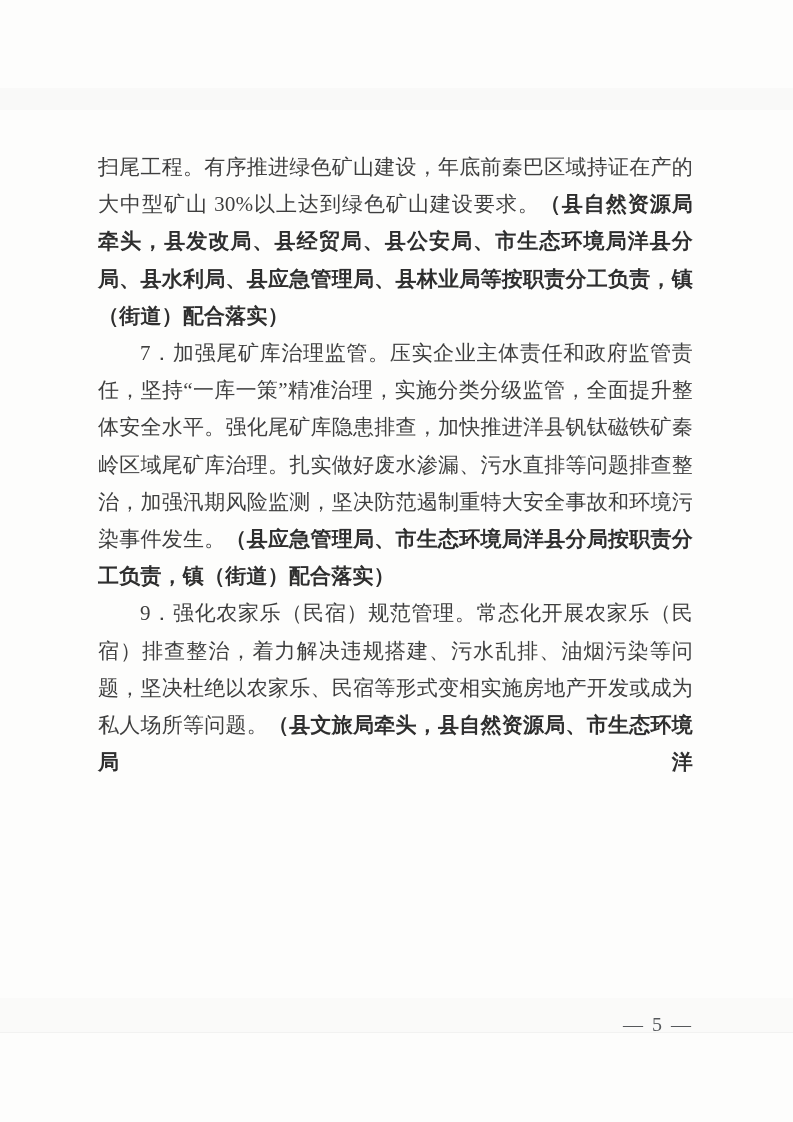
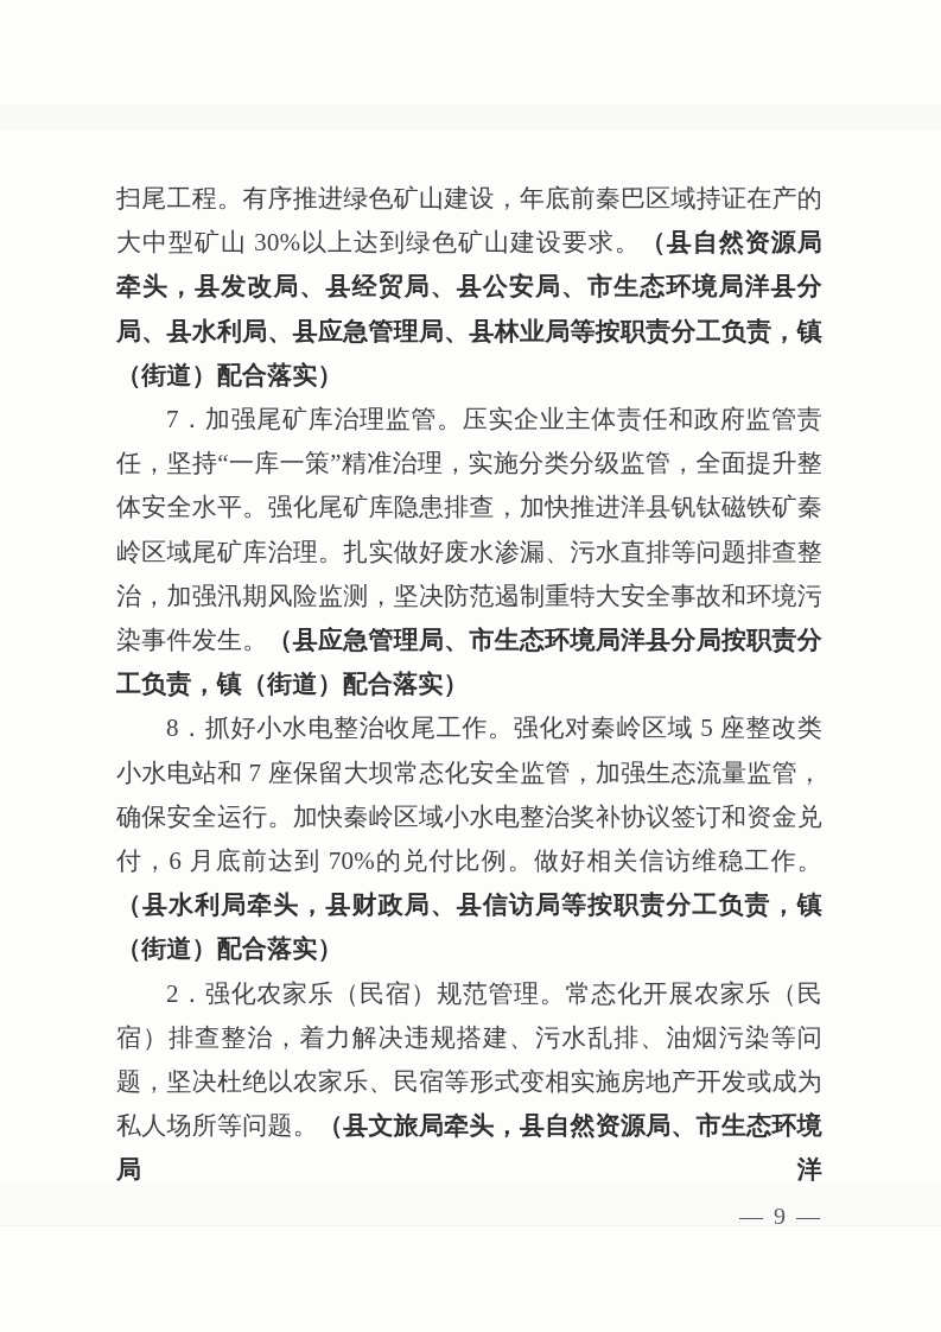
  扫尾工程。有序推进绿色矿山建设，年底前秦巴区域持证在产的大中型矿山 30%以上达到绿色矿山建设要求。（县自然资源局牵头，县发改局、县经贸局、县公安局、市生态环境局洋县分局、县水利局、县应急管理局、县林业局等按职责分工负责，镇（街道）配合落实）
  7．加强尾矿库治理监管。压实企业主体责任和政府监管责任，坚持“一库一策”精准治理，实施分类分级监管，全面提升整体安全水平。强化尾矿库隐患排查，加快推进洋县钒钛磁铁矿秦岭区域尾矿库治理。扎实做好废水渗漏、污水直排等问题排查整治，加强汛期风险监测，坚决防范遏制重特大安全事故和环境污染事件发生。（县应急管理局、市生态环境局洋县分局按职责分工负责，镇（街道）配合落实）
+ 8．抓好小水电整治收尾工作。强化对秦岭区域 5 座整改类小水电站和 7 座保留大坝常态化安全监管，加强生态流量监管，确保安全运行。加快秦岭区域小水电整治奖补协议签订和资金兑付，6 月底前达到 70%的兑付比例。做好相关信访维稳工作。（县水利局牵头，县财政局、县信访局等按职责分工负责，镇（街道）配合落实）
- 9．强化农家乐（民宿）规范管理。常态化开展农家乐（民宿）排查整治，着力解决违规搭建、污水乱排、油烟污染等问题，坚决杜绝以农家乐、民宿等形式变相实施房地产开发或成为私人场所等问题。（县文旅局牵头，县自然资源局、市生态环境局洋
+ 2．强化农家乐（民宿）规范管理。常态化开展农家乐（民宿）排查整治，着力解决违规搭建、污水乱排、油烟污染等问题，坚决杜绝以农家乐、民宿等形式变相实施房地产开发或成为私人场所等问题。（县文旅局牵头，县自然资源局、市生态环境局洋
- — 5 —
+ — 9 —
